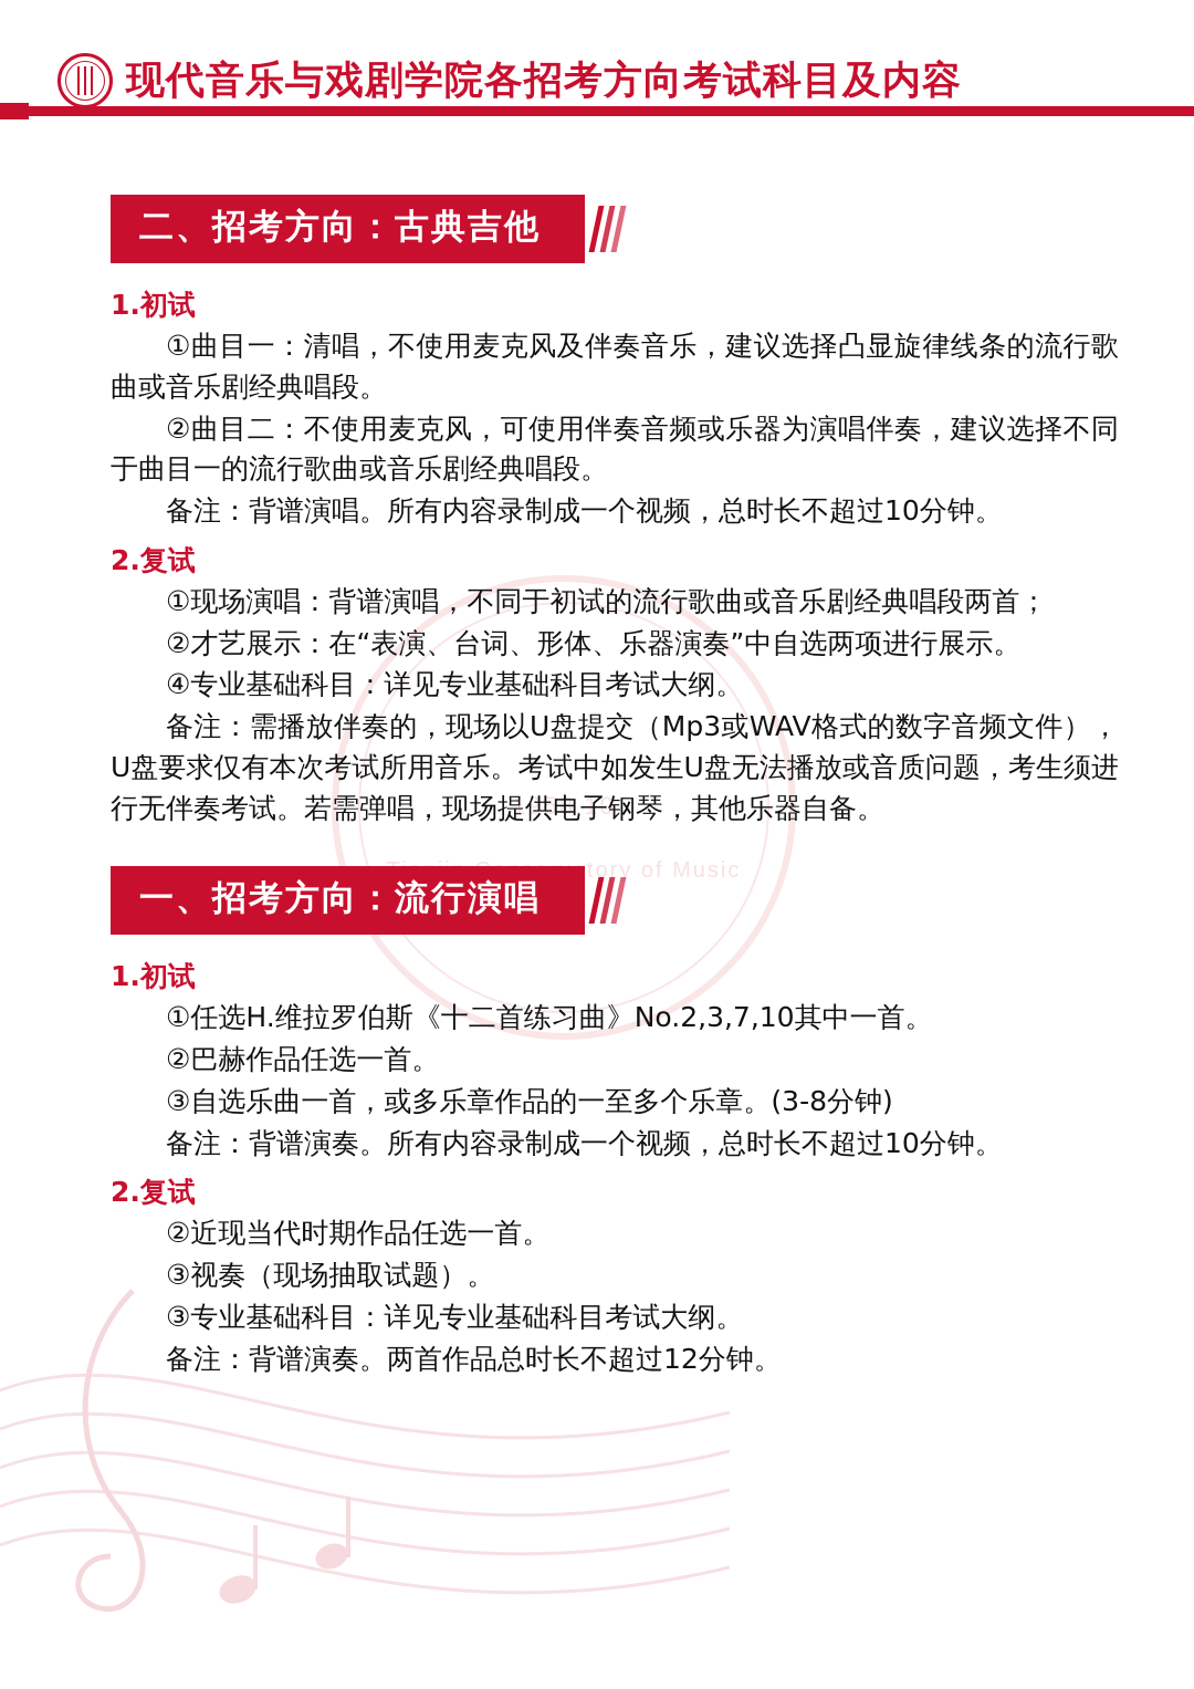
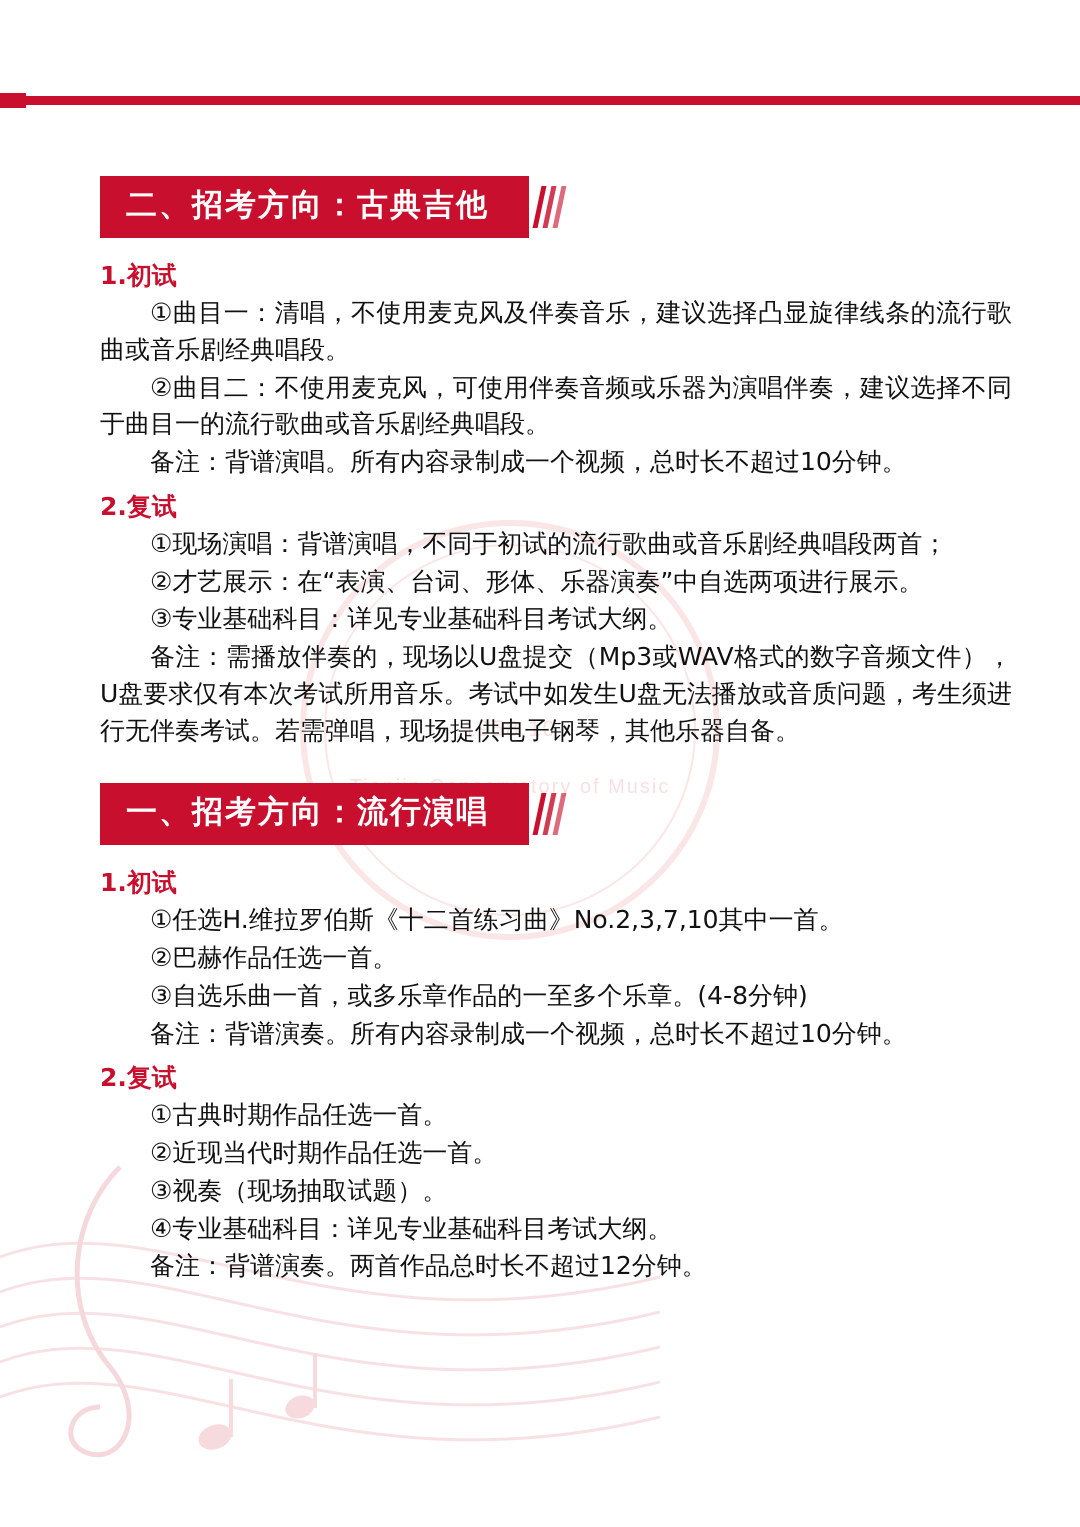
  1958.10
- 现代音乐与戏剧学院各招考方向考试科目及内容
  二、招考方向：古典吉他
  1.初试
  ①曲目一：清唱，不使用麦克风及伴奏音乐，建议选择凸显旋律线条的流行歌曲或音乐剧经典唱段。
  ②曲目二：不使用麦克风，可使用伴奏音频或乐器为演唱伴奏，建议选择不同于曲目一的流行歌曲或音乐剧经典唱段。
  备注：背谱演唱。所有内容录制成一个视频，总时长不超过10分钟。
  2.复试
  ①现场演唱：背谱演唱，不同于初试的流行歌曲或音乐剧经典唱段两首；
  ②才艺展示：在“表演、台词、形体、乐器演奏”中自选两项进行展示。
- ④专业基础科目：详见专业基础科目考试大纲。
+ ③专业基础科目：详见专业基础科目考试大纲。
  备注：需播放伴奏的，现场以U盘提交（Mp3或WAV格式的数字音频文件），U盘要求仅有本次考试所用音乐。考试中如发生U盘无法播放或音质问题，考生须进行无伴奏考试。若需弹唱，现场提供电子钢琴，其他乐器自备。
  一、招考方向：流行演唱
  1.初试
  ①任选H.维拉罗伯斯《十二首练习曲》No.2,3,7,10其中一首。
  ②巴赫作品任选一首。
- ③自选乐曲一首，或多乐章作品的一至多个乐章。(3-8分钟)
+ ③自选乐曲一首，或多乐章作品的一至多个乐章。(4-8分钟)
  备注：背谱演奏。所有内容录制成一个视频，总时长不超过10分钟。
  2.复试
+ ①古典时期作品任选一首。
  ②近现当代时期作品任选一首。
  ③视奏（现场抽取试题）。
- ③专业基础科目：详见专业基础科目考试大纲。
+ ④专业基础科目：详见专业基础科目考试大纲。
  备注：背谱演奏。两首作品总时长不超过12分钟。
